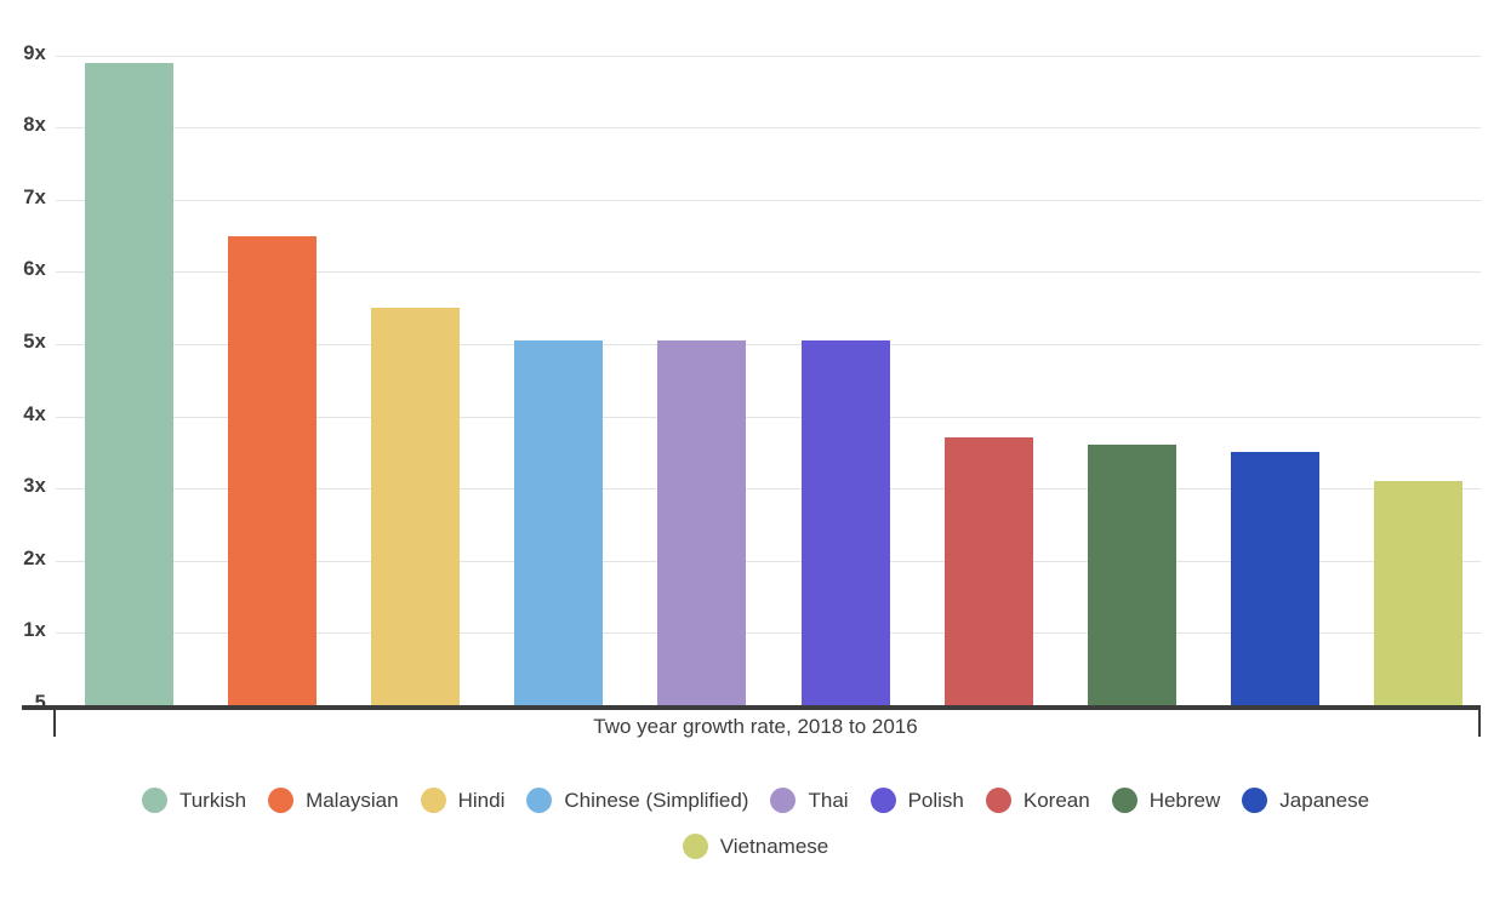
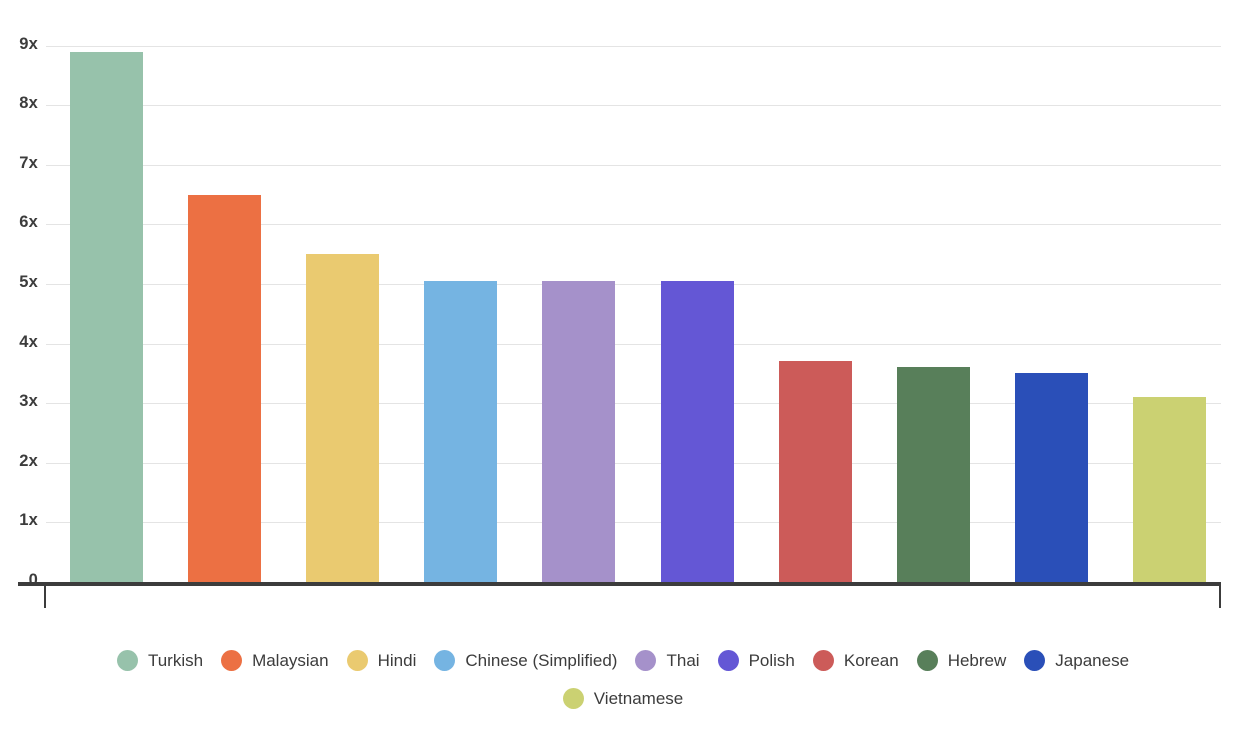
  9x
  8x
  7x
  6x
  5x
  4x
  3x
  2x
  1x
- 5
+ 0
- Two year growth rate, 2018 to 2016
  Turkish
  Malaysian
  Hindi
  Chinese (Simplified)
  Thai
  Polish
  Korean
  Hebrew
  Japanese
  Vietnamese
